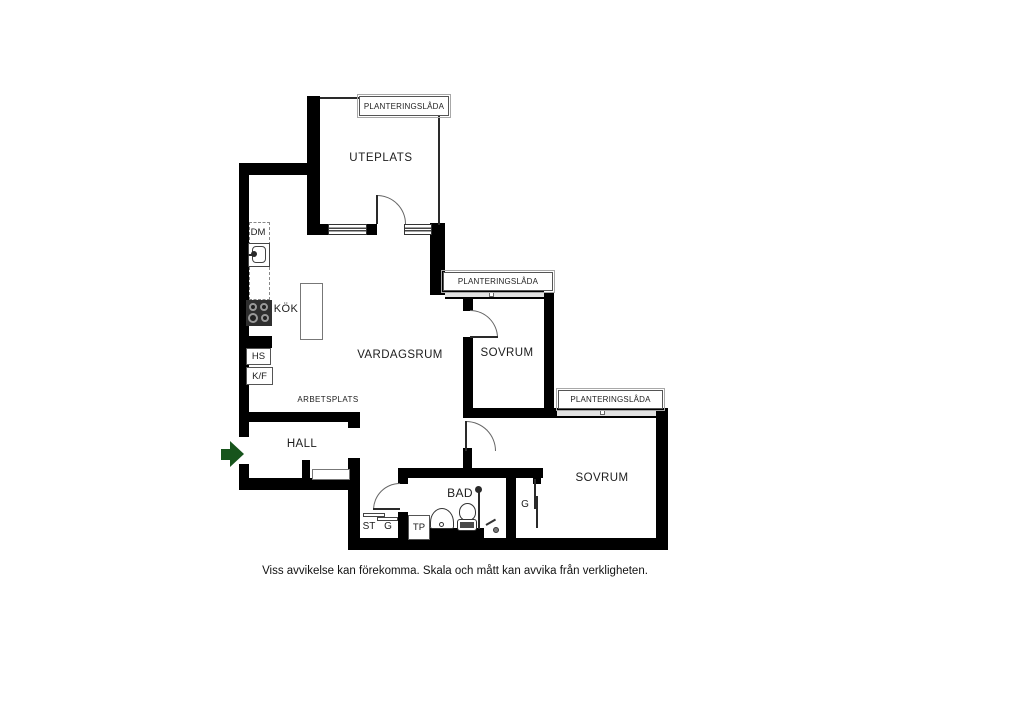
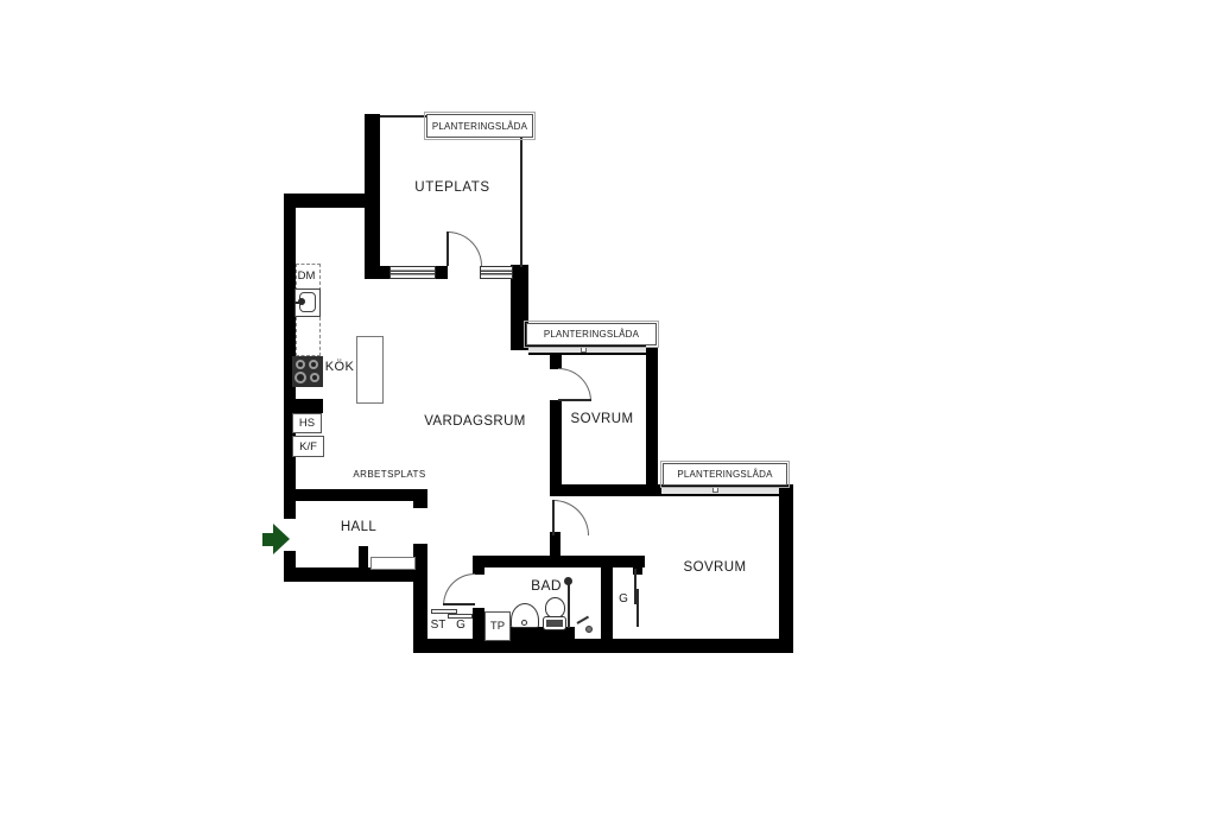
  PLANTERINGSLÅDA
  PLANTERINGSLÅDA
  PLANTERINGSLÅDA
  HS
  K/F
  TP
  UTEPLATS
  VARDAGSRUM
  KÖK
  SOVRUM
  SOVRUM
  HALL
  BAD
  ARBETSPLATS
  DM
  ST
  G
  G
- Viss avvikelse kan förekomma. Skala och mått kan avvika från verkligheten.
